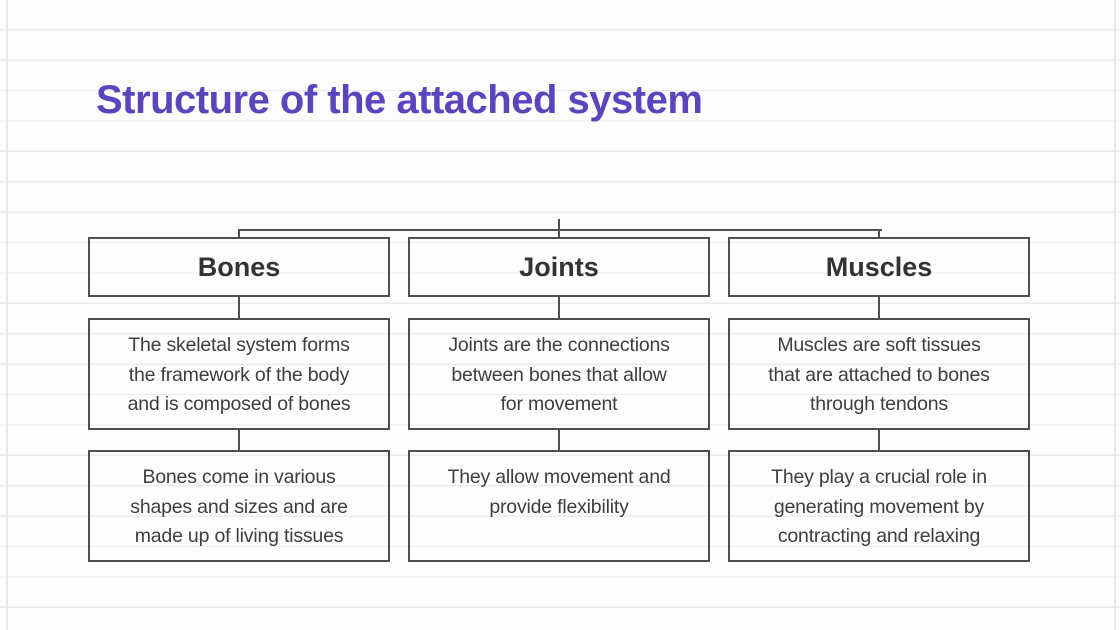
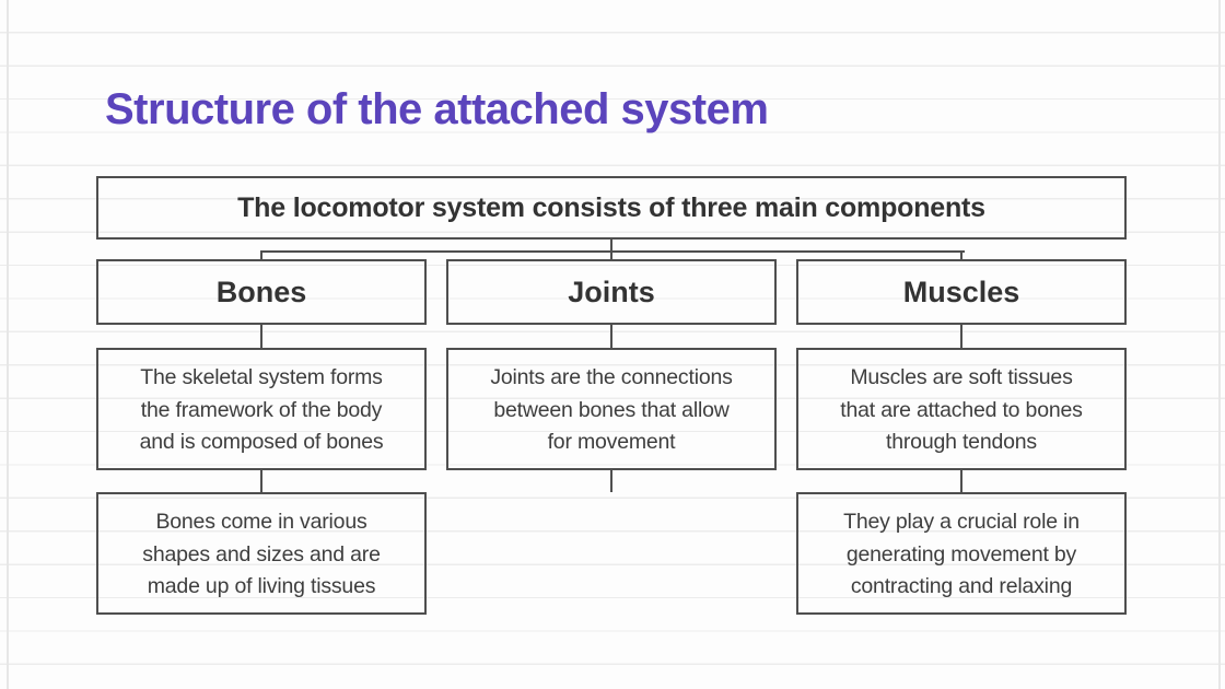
  Structure of the attached system
+ The locomotor system consists of three main components
  Bones
  The skeletal system forms
  the framework of the body
  and is composed of bones
  Bones come in various
  shapes and sizes and are
  made up of living tissues
  Joints
  Joints are the connections
  between bones that allow
  for movement
- They allow movement and
- provide flexibility
  Muscles
  Muscles are soft tissues
  that are attached to bones
  through tendons
  They play a crucial role in
  generating movement by
  contracting and relaxing
